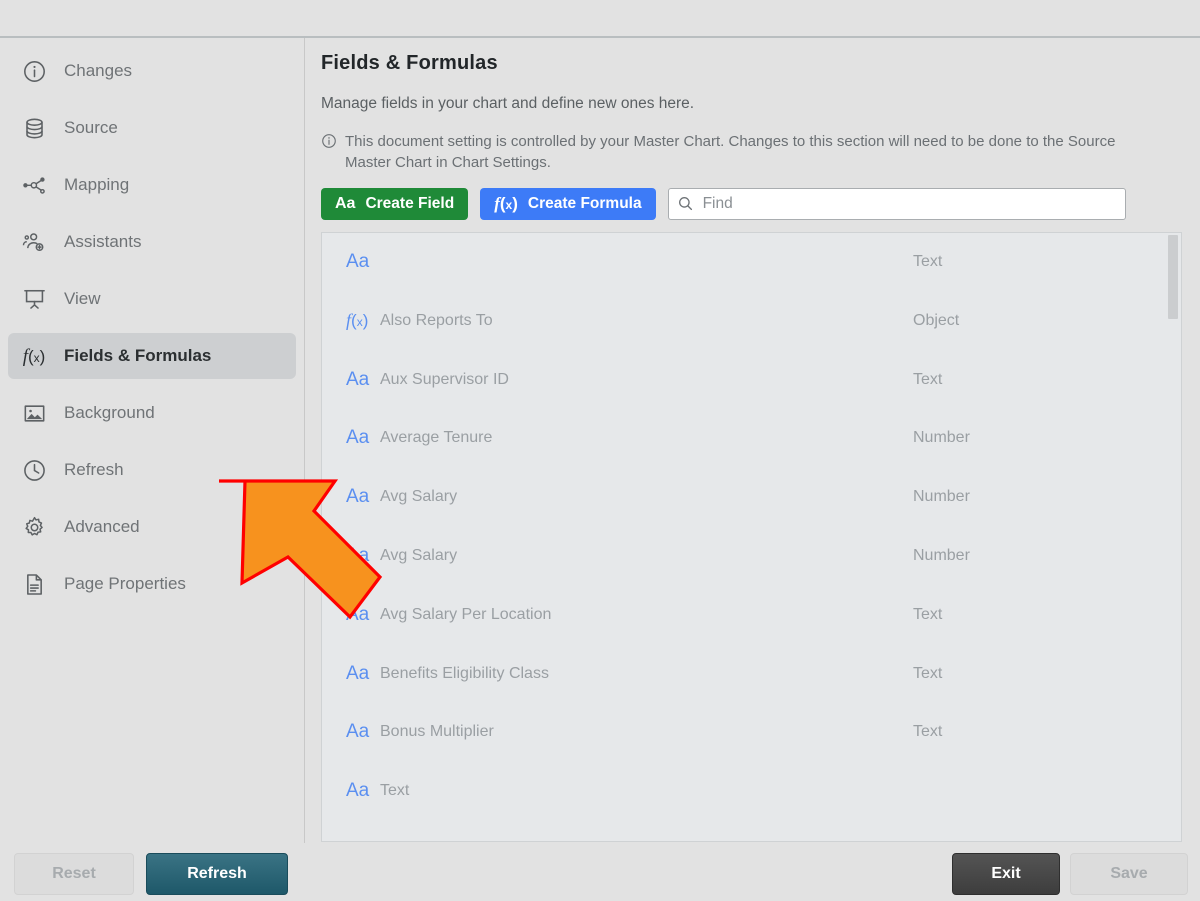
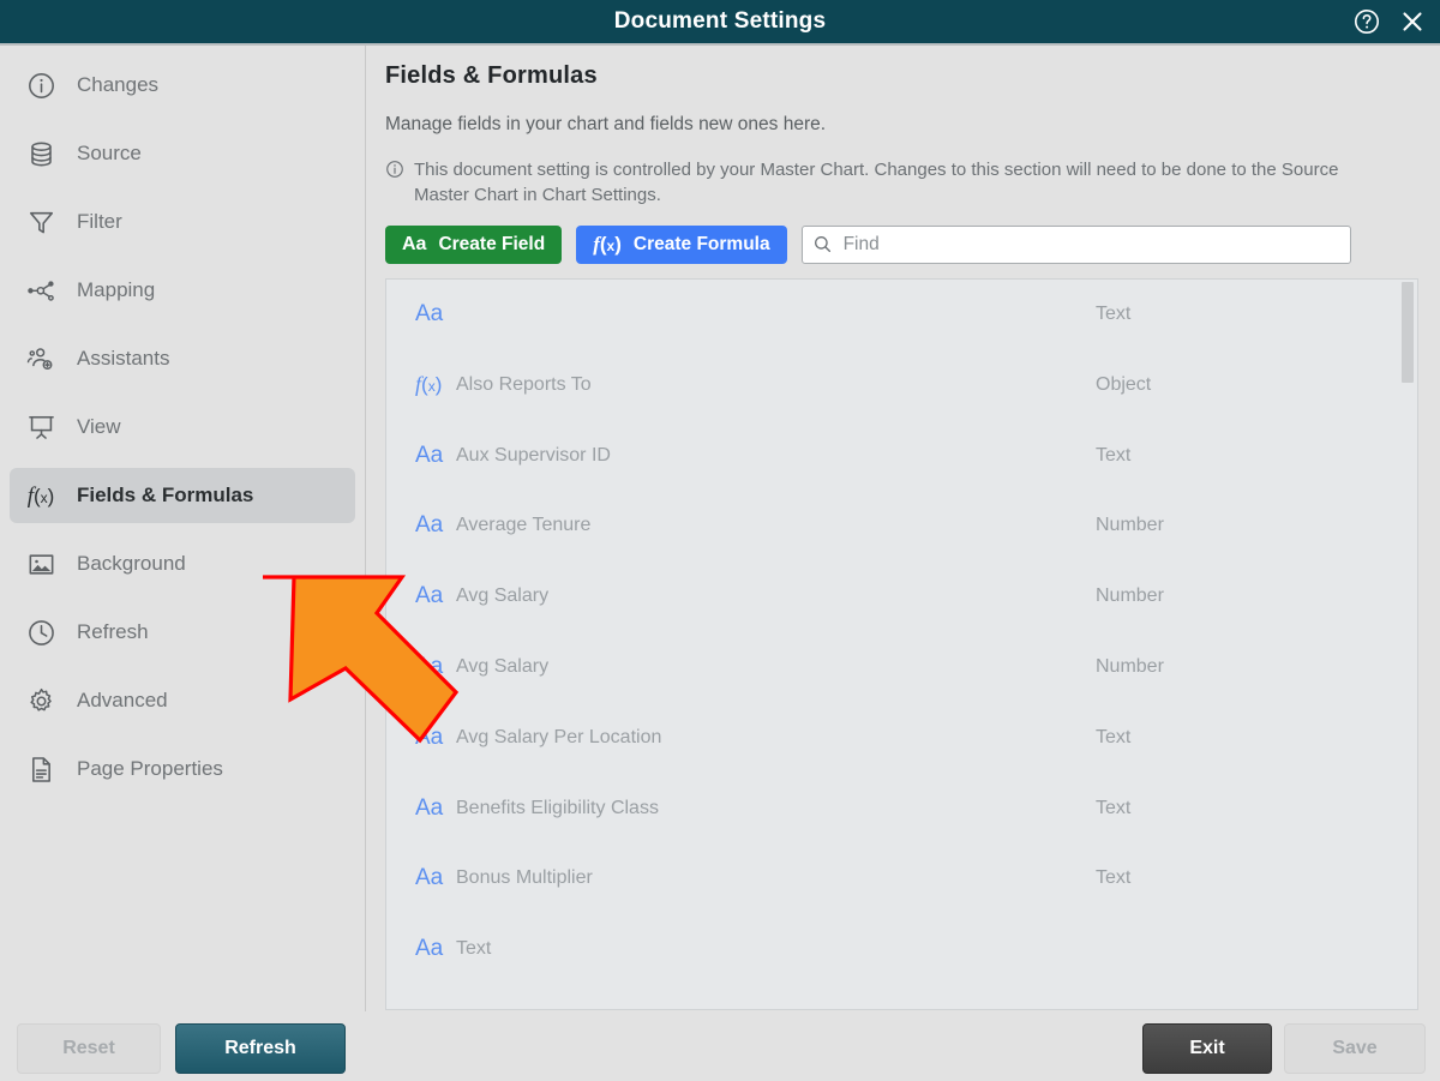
+ Document Settings
  Changes
  Source
+ Filter
  Mapping
  Assistants
  View
  f(x)
  Fields & Formulas
  Background
  Refresh
  Advanced
  Page Properties
  Fields & Formulas
- Manage fields in your chart and define new ones here.
+ Manage fields in your chart and fields new ones here.
  This document setting is controlled by your Master Chart. Changes to this section will need to be done to the Source Master Chart in Chart Settings.
  Aa
  Create Field
  f(x)
  Create Formula
  Find
  Aa
  Text
  f(x)
  Also Reports To
  Object
  Aa
  Aux Supervisor ID
  Text
  Aa
  Average Tenure
  Number
  Aa
  Avg Salary
  Number
  Avg Salary
  Number
  Avg Salary Per Location
  Text
  Aa
  Benefits Eligibility Class
  Text
  Aa
  Bonus Multiplier
  Text
  Aa
  Text
  Reset
  Refresh
  Exit
  Save
